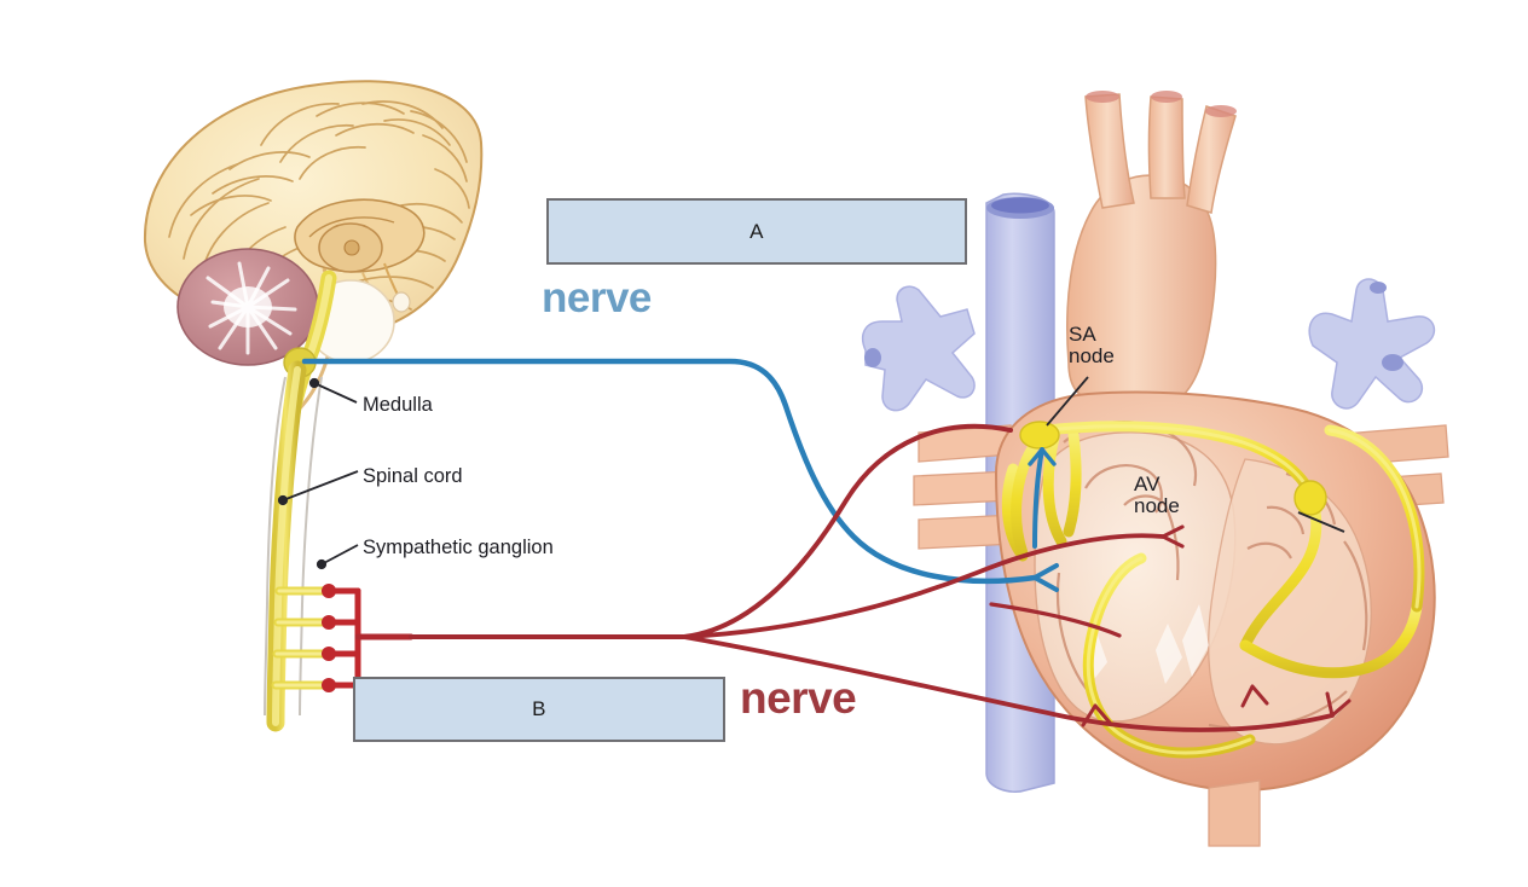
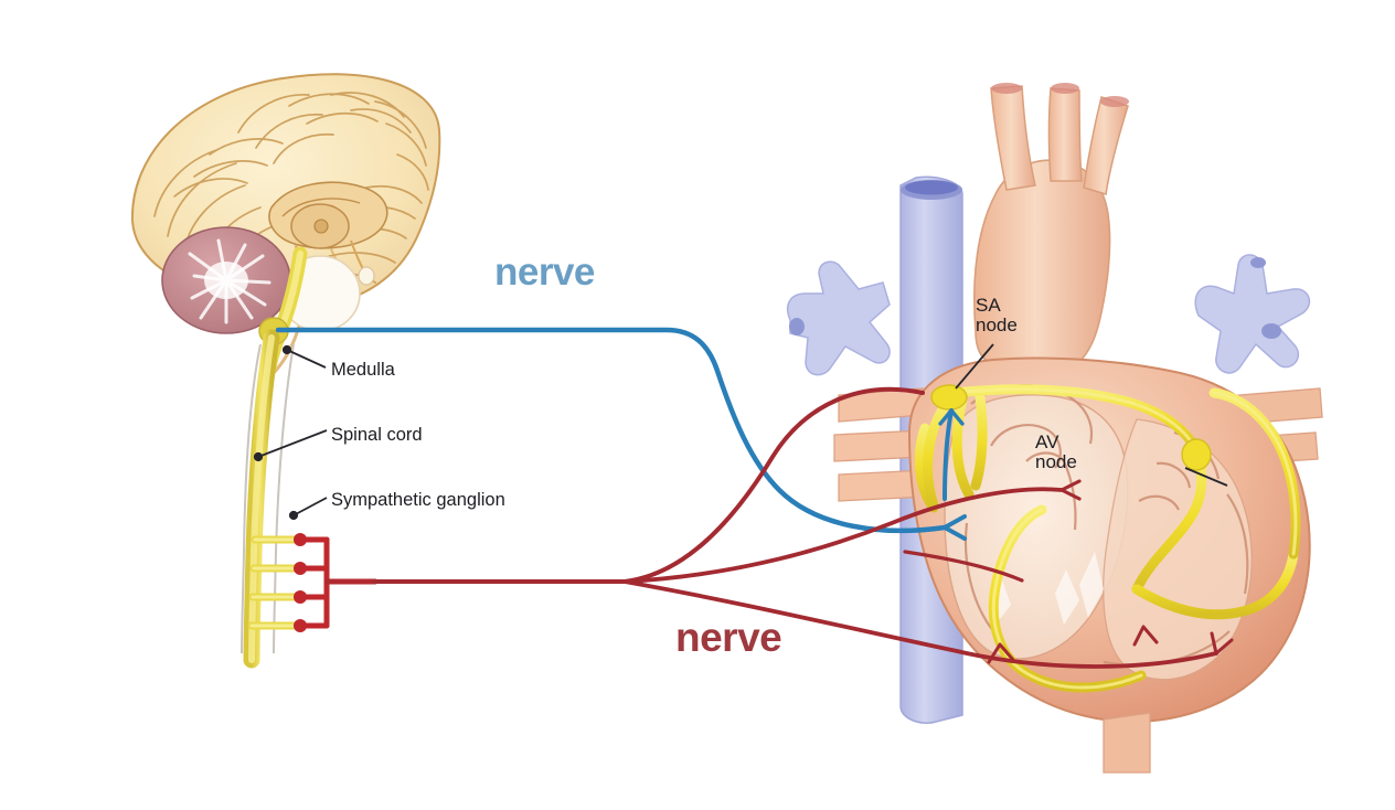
- A
- B
  nerve
  nerve
  Medulla
  Spinal cord
  Sympathetic ganglion
  SA
  node
  AV
  node
